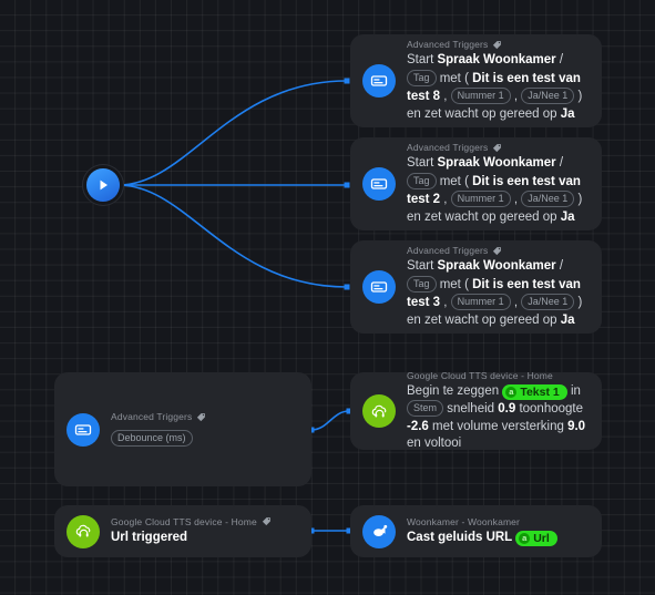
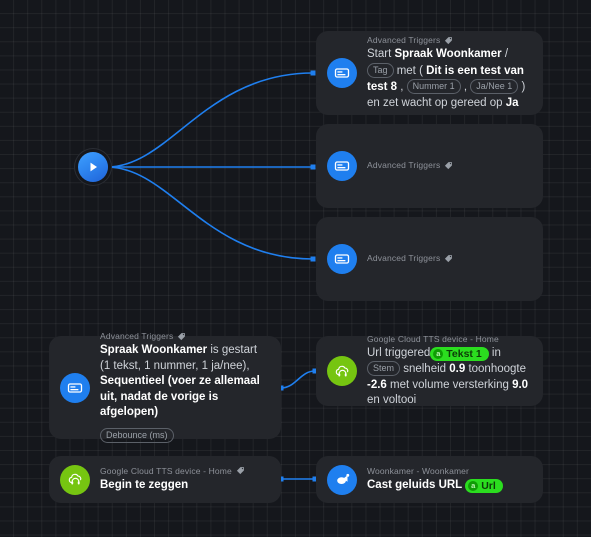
  Advanced Triggers
  Start Spraak Woonkamer / Tag met ( Dit is een test van test 8 , Nummer 1 , Ja/Nee 1 ) en zet wacht op gereed op Ja
  Advanced Triggers
- Start Spraak Woonkamer / Tag met ( Dit is een test van test 2 , Nummer 1 , Ja/Nee 1 ) en zet wacht op gereed op Ja
  Advanced Triggers
- Start Spraak Woonkamer / Tag met ( Dit is een test van test 3 , Nummer 1 , Ja/Nee 1 ) en zet wacht op gereed op Ja
  Advanced Triggers
+ Spraak Woonkamer is gestart (1 tekst, 1 nummer, 1 ja/nee), Sequentieel (voer ze allemaal uit, nadat de vorige is afgelopen)
  Debounce (ms)
  Google Cloud TTS device - Home
- Begin te zeggen
+ Url triggered
  a
  Tekst 1 in Stem snelheid 0.9 toonhoogte -2.6 met volume versterking 9.0 en voltooi
  Google Cloud TTS device - Home
- Url triggered
+ Begin te zeggen
  Woonkamer - Woonkamer
  Cast geluids URL
  a
  Url
